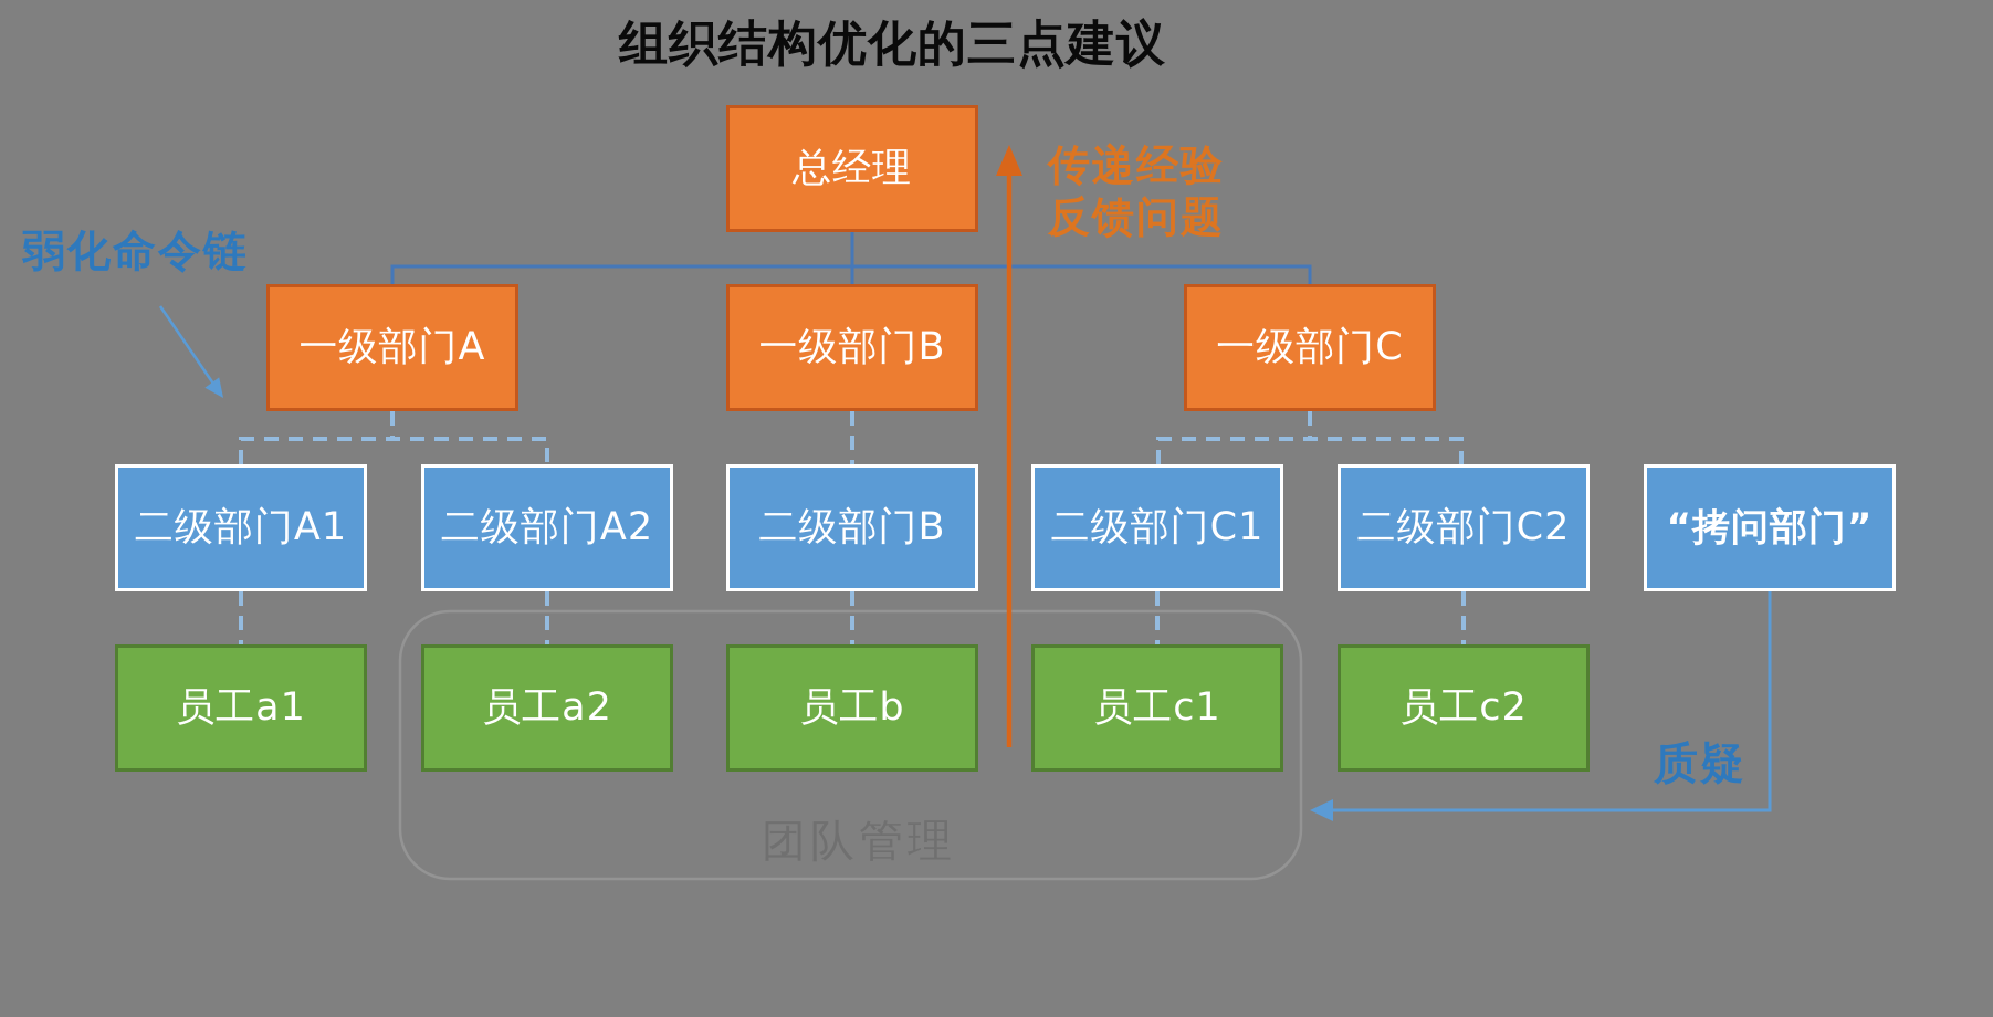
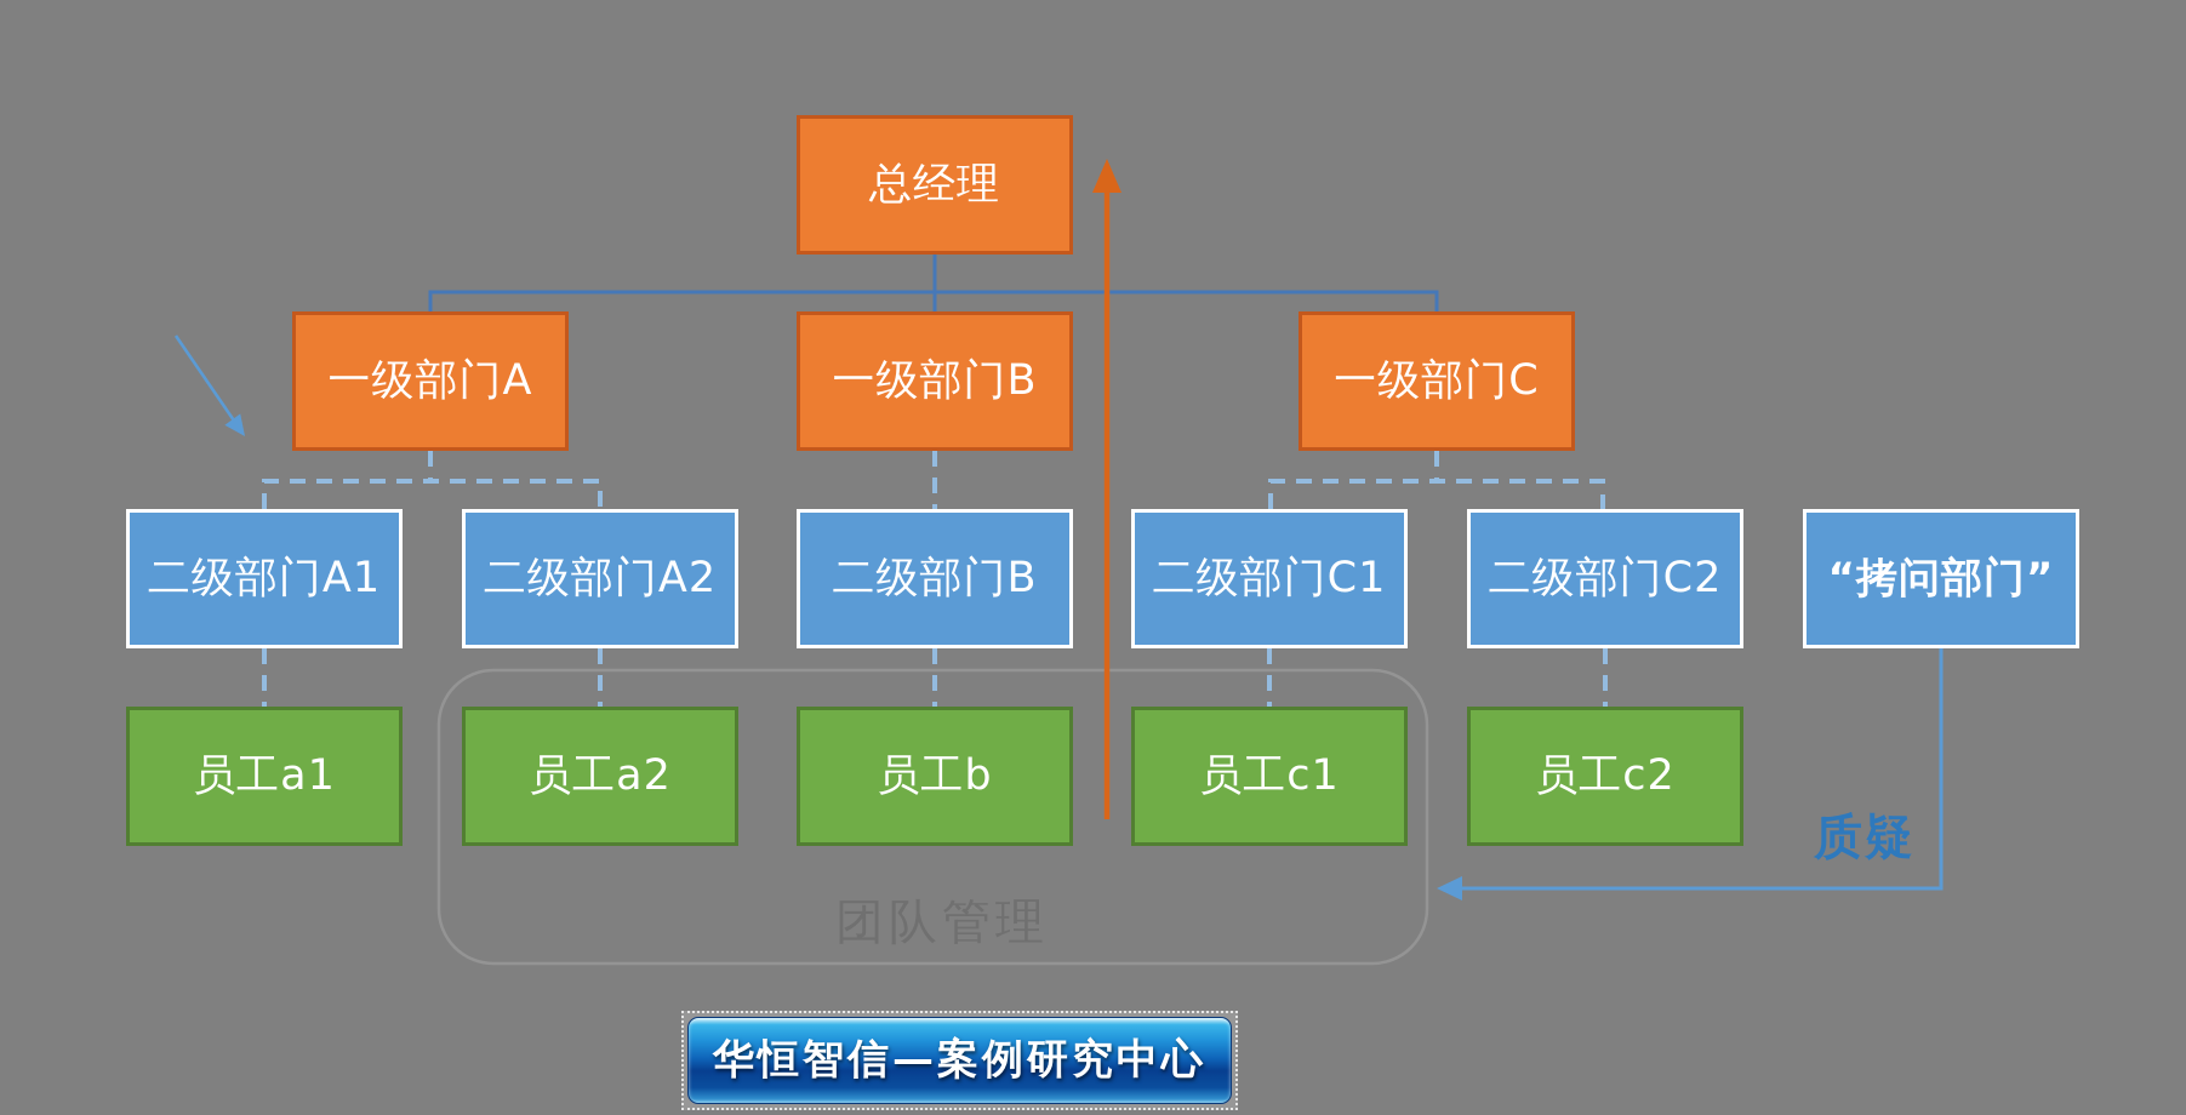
- 组织结构优化的三点建议
- 弱化命令链
- 传递经验
- 反馈问题
  质疑
  总经理
  一级部门A
  一级部门B
  一级部门C
  二级部门A1
  二级部门A2
  二级部门B
  二级部门C1
  二级部门C2
  “拷问部门”
  员工a1
  员工a2
  员工b
  员工c1
  员工c2
+ 华恒智信—案例研究中心
